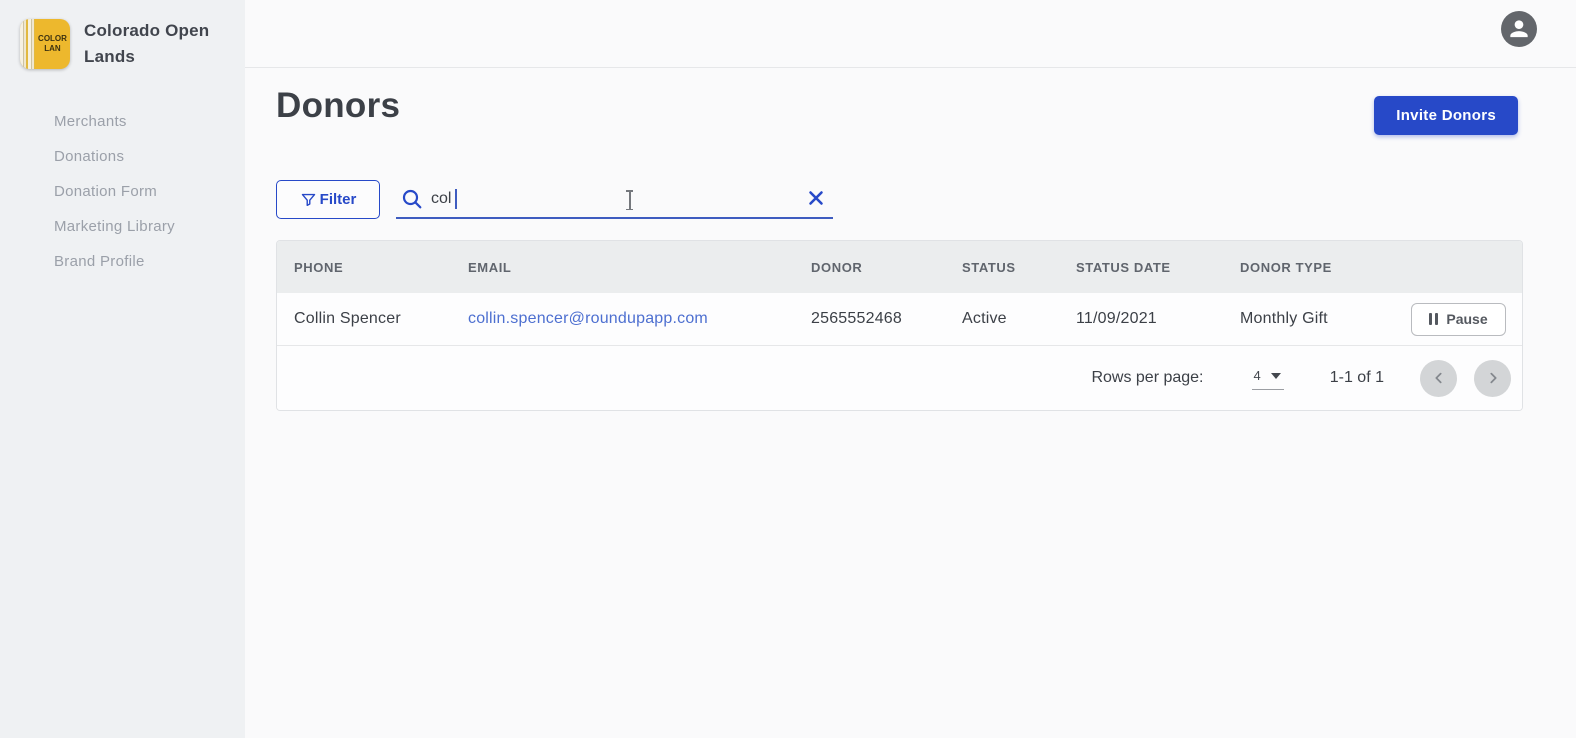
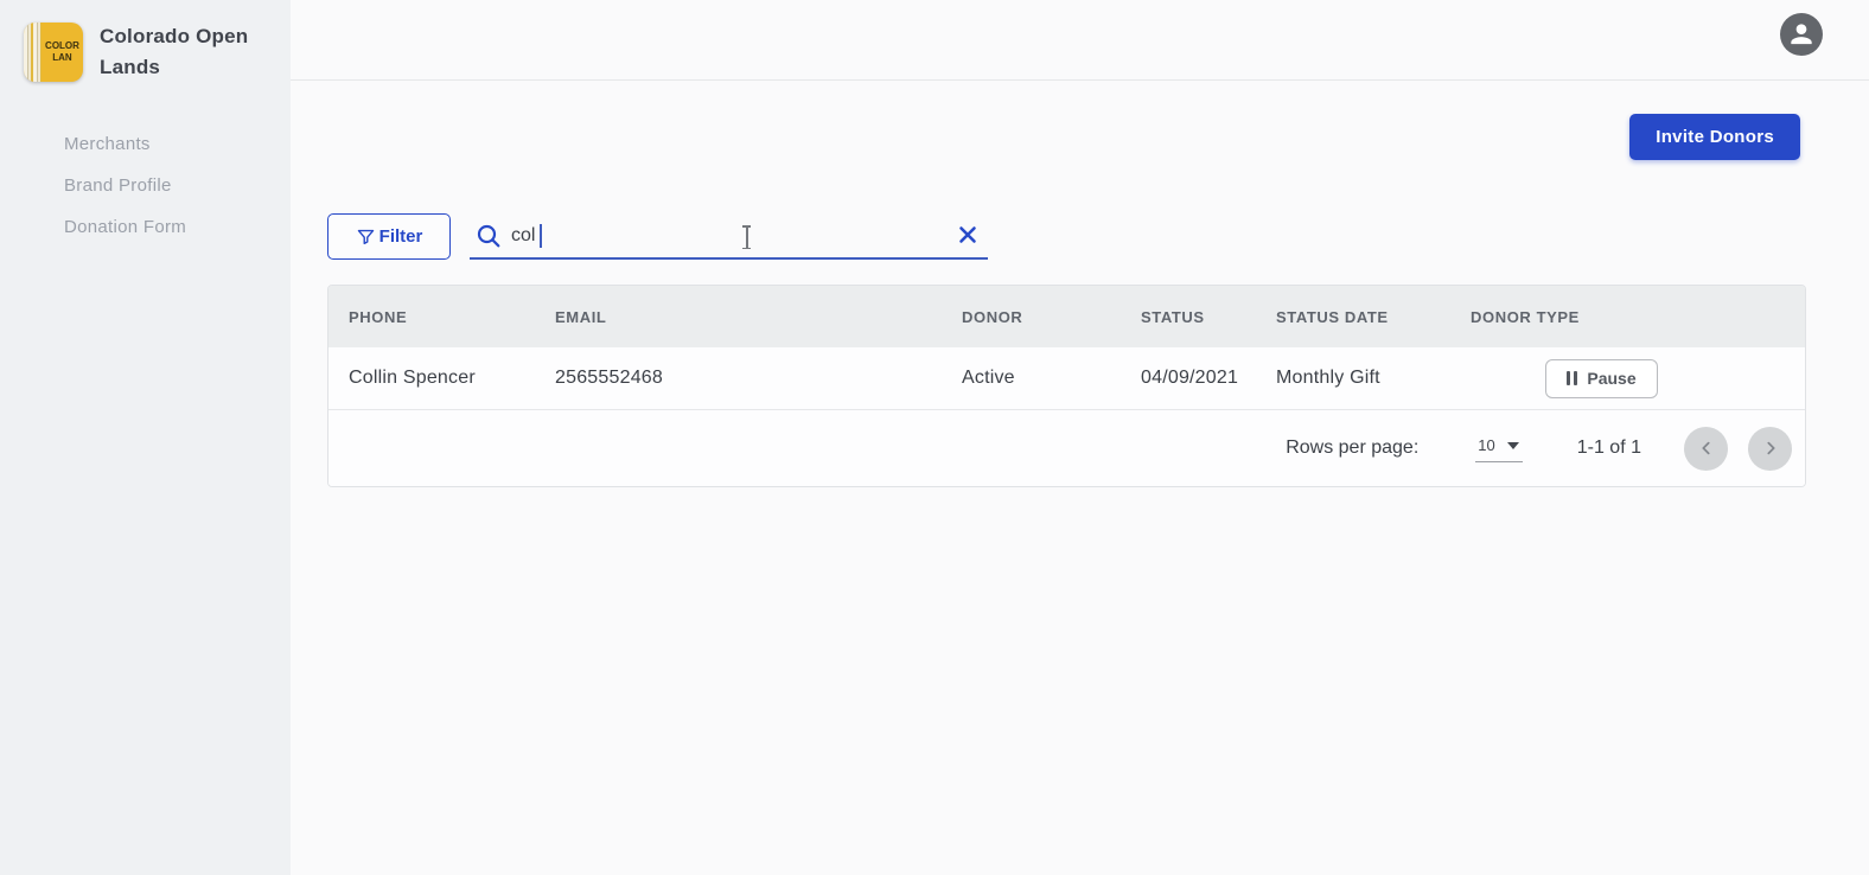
  COLOR
  LAN
  Colorado Open
  Lands
  Merchants
- Donations
- Donation Form
+ Brand Profile
- Marketing Library
- Brand Profile
+ Donation Form
- Donors
  Invite Donors
  Filter
  col
  PHONE
  EMAIL
  DONOR
  STATUS
  STATUS DATE
  DONOR TYPE
  Collin Spencer
- collin.spencer@roundupapp.com
  2565552468
  Active
- 11/09/2021
+ 04/09/2021
  Monthly Gift
  Pause
  Rows per page:
- 4
+ 10
  1-1 of 1
